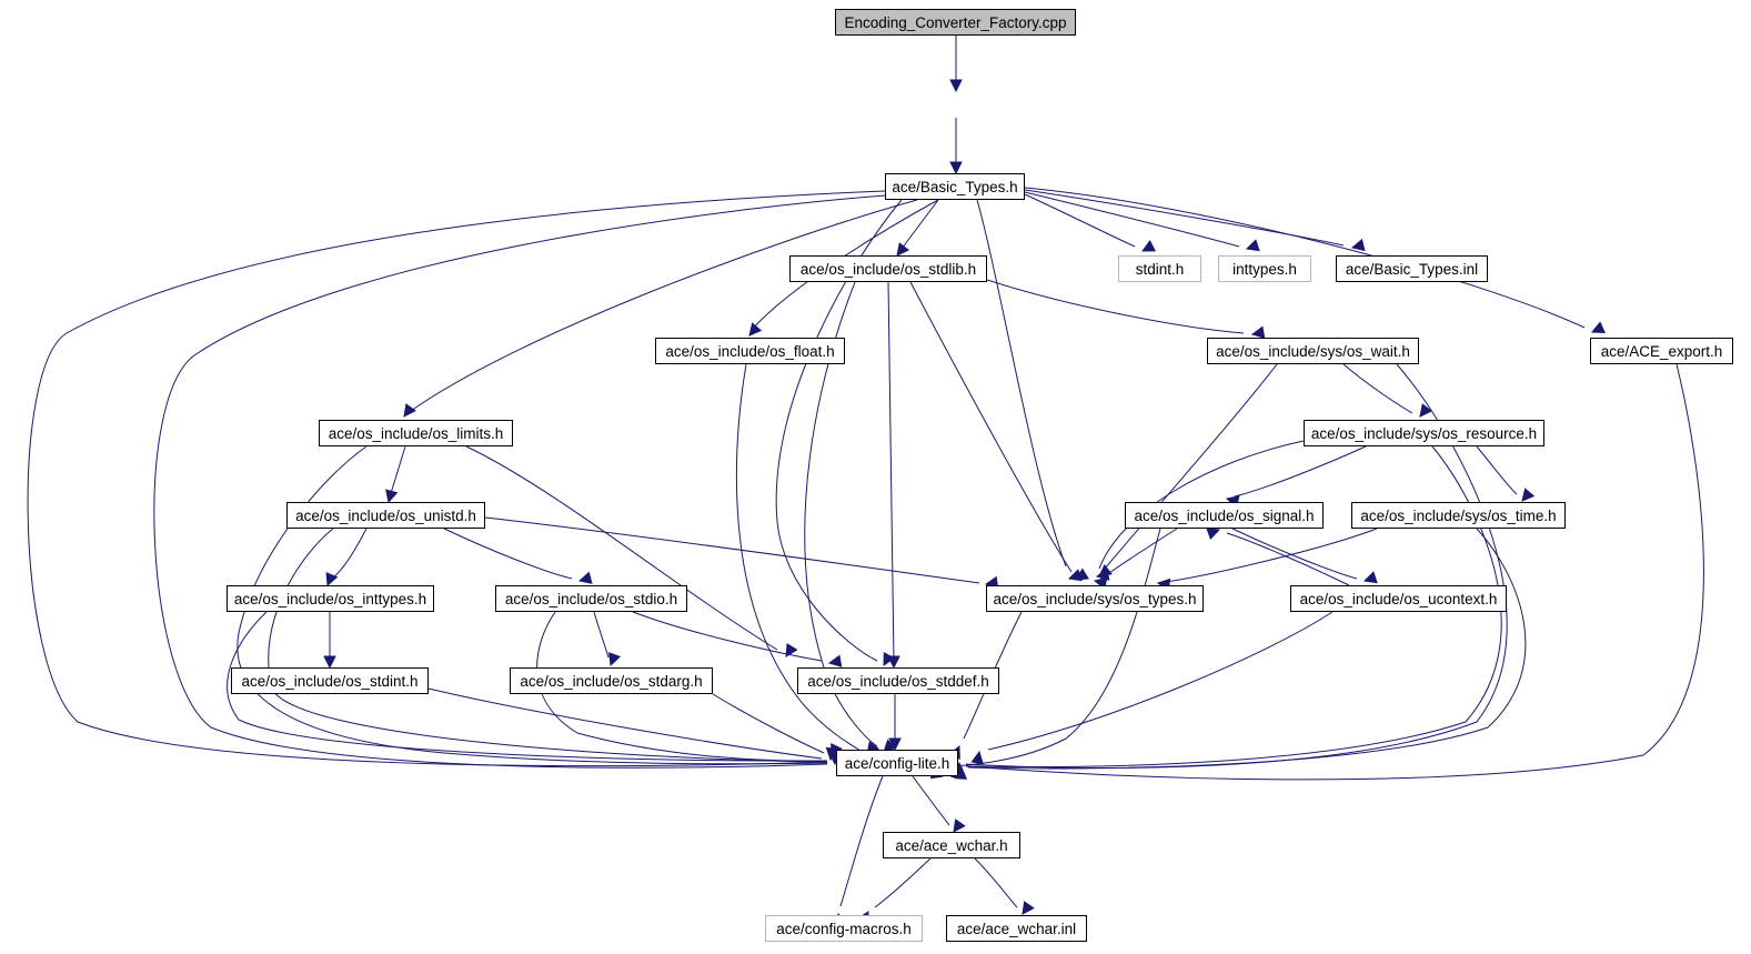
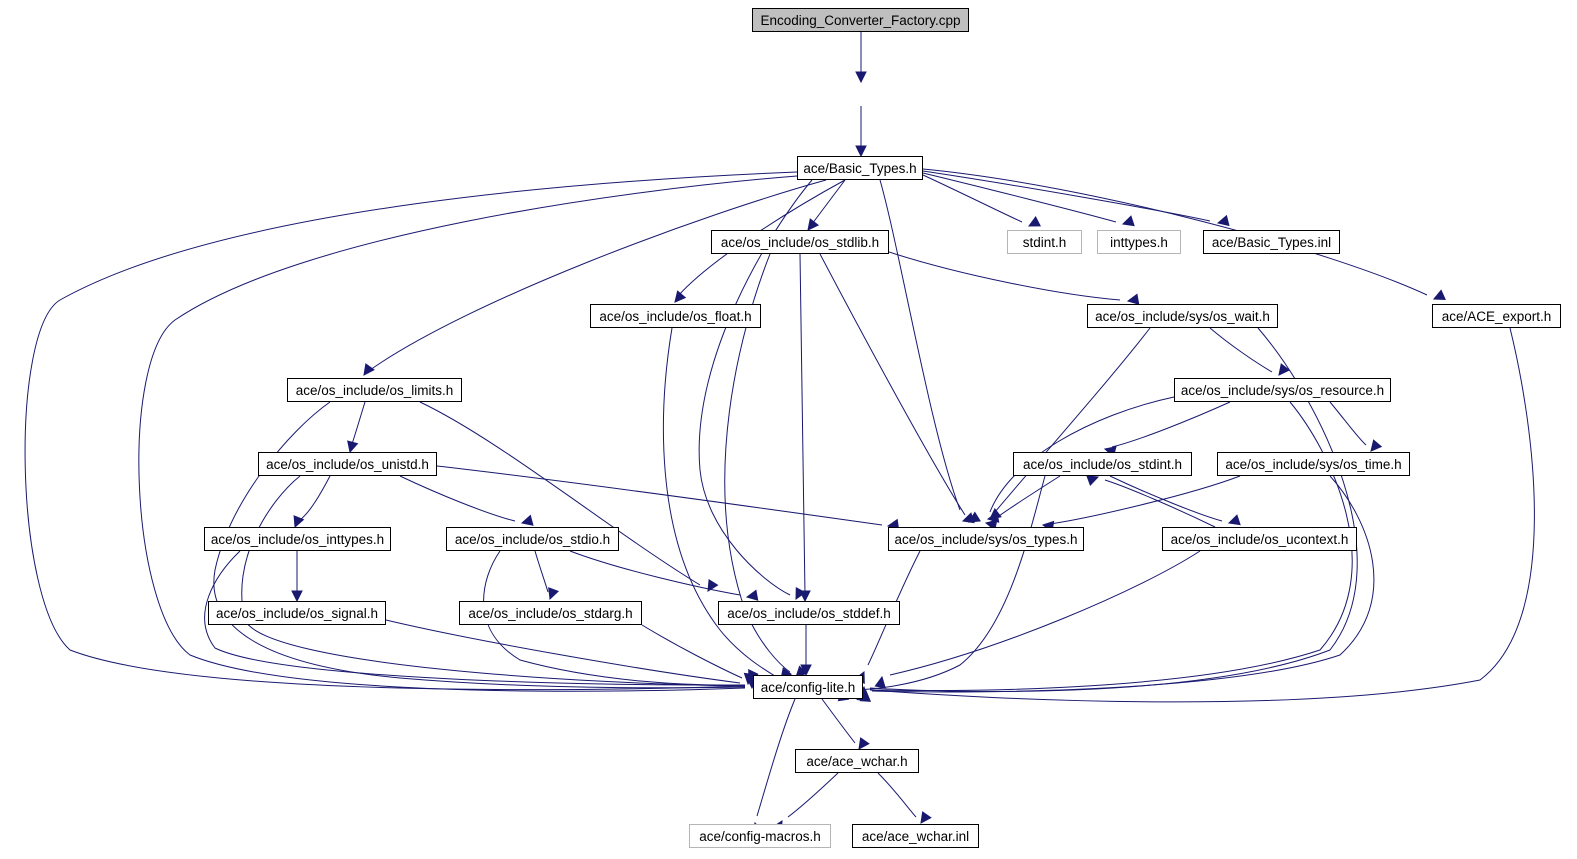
  Encoding_Converter_Factory.cpp
  ace/Basic_Types.h
  ace/os_include/os_stdlib.h
  stdint.h
  inttypes.h
  ace/Basic_Types.inl
  ace/os_include/os_float.h
  ace/os_include/sys/os_wait.h
  ace/ACE_export.h
  ace/os_include/os_limits.h
  ace/os_include/sys/os_resource.h
  ace/os_include/os_unistd.h
- ace/os_include/os_signal.h
+ ace/os_include/os_stdint.h
  ace/os_include/sys/os_time.h
  ace/os_include/os_inttypes.h
  ace/os_include/os_stdio.h
  ace/os_include/sys/os_types.h
  ace/os_include/os_ucontext.h
- ace/os_include/os_stdint.h
+ ace/os_include/os_signal.h
  ace/os_include/os_stdarg.h
  ace/os_include/os_stddef.h
  ace/config-lite.h
  ace/ace_wchar.h
  ace/config-macros.h
  ace/ace_wchar.inl
